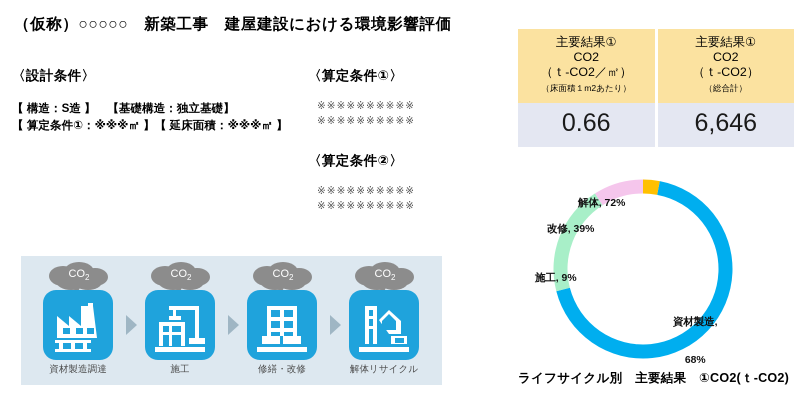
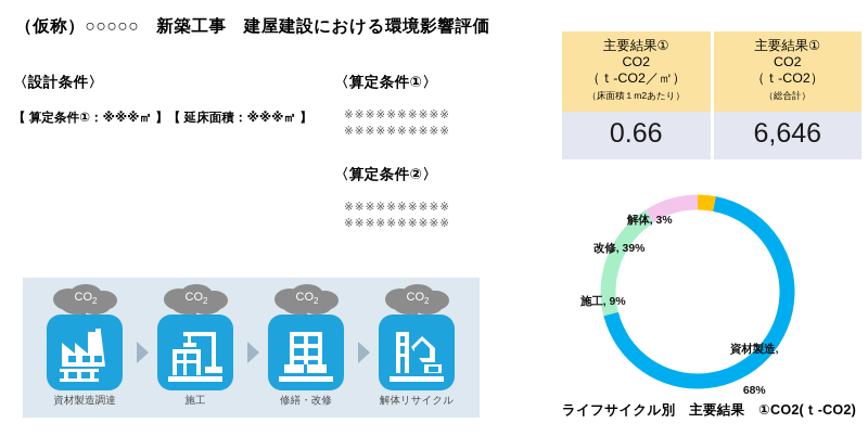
  （仮称）○○○○○ 新築工事 建屋建設における環境影響評価
  〈設計条件〉
- 【 構造：S造 】 【基礎構造：独立基礎】
  【 算定条件①：※※※㎡ 】【 延床面積：※※※㎡ 】
  〈算定条件①〉
  ※※※※※※※※※※
  ※※※※※※※※※※
  〈算定条件②〉
  ※※※※※※※※※※
  ※※※※※※※※※※
  主要結果① CO2 （ｔ-CO2／㎡） （床面積１m2あたり）	主要結果① CO2 （ｔ-CO2） （総合計）
  0.66	6,646
- 解体, 72%
+ 解体, 3%
  改修, 39%
  施工, 9%
  資材製造,
  68%
  ライフサイクル別 主要結果 ①CO2(ｔ-CO2)
  CO2
  資材製造調達
  CO2
  施工
  CO2
  修繕・改修
  CO2
  解体リサイクル
